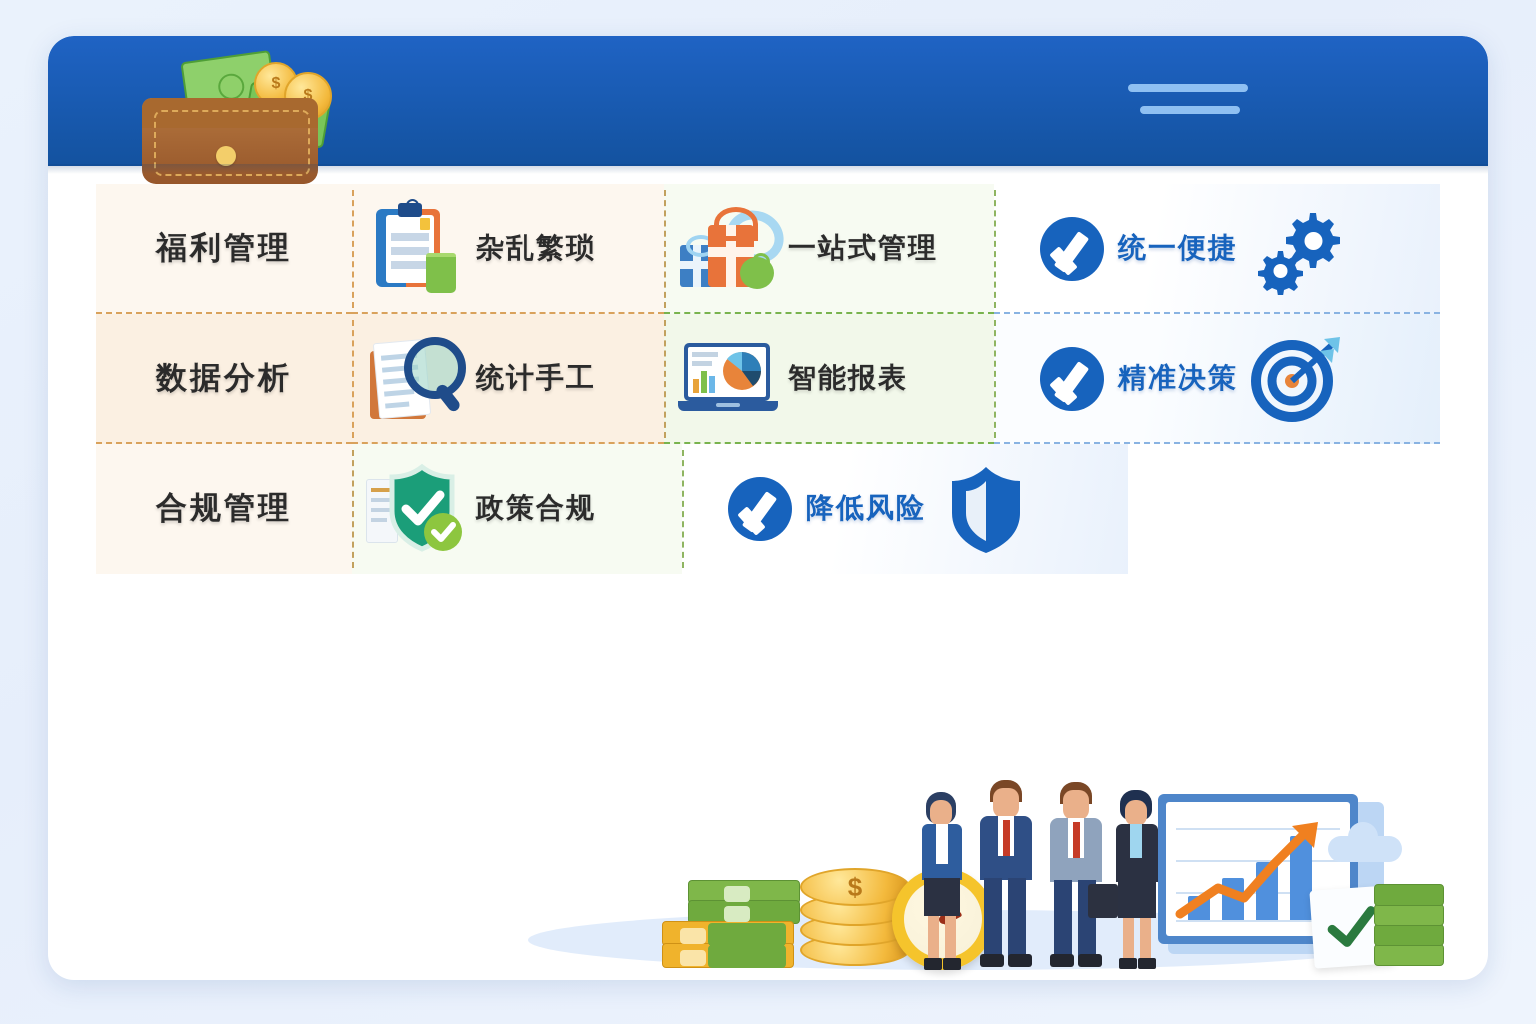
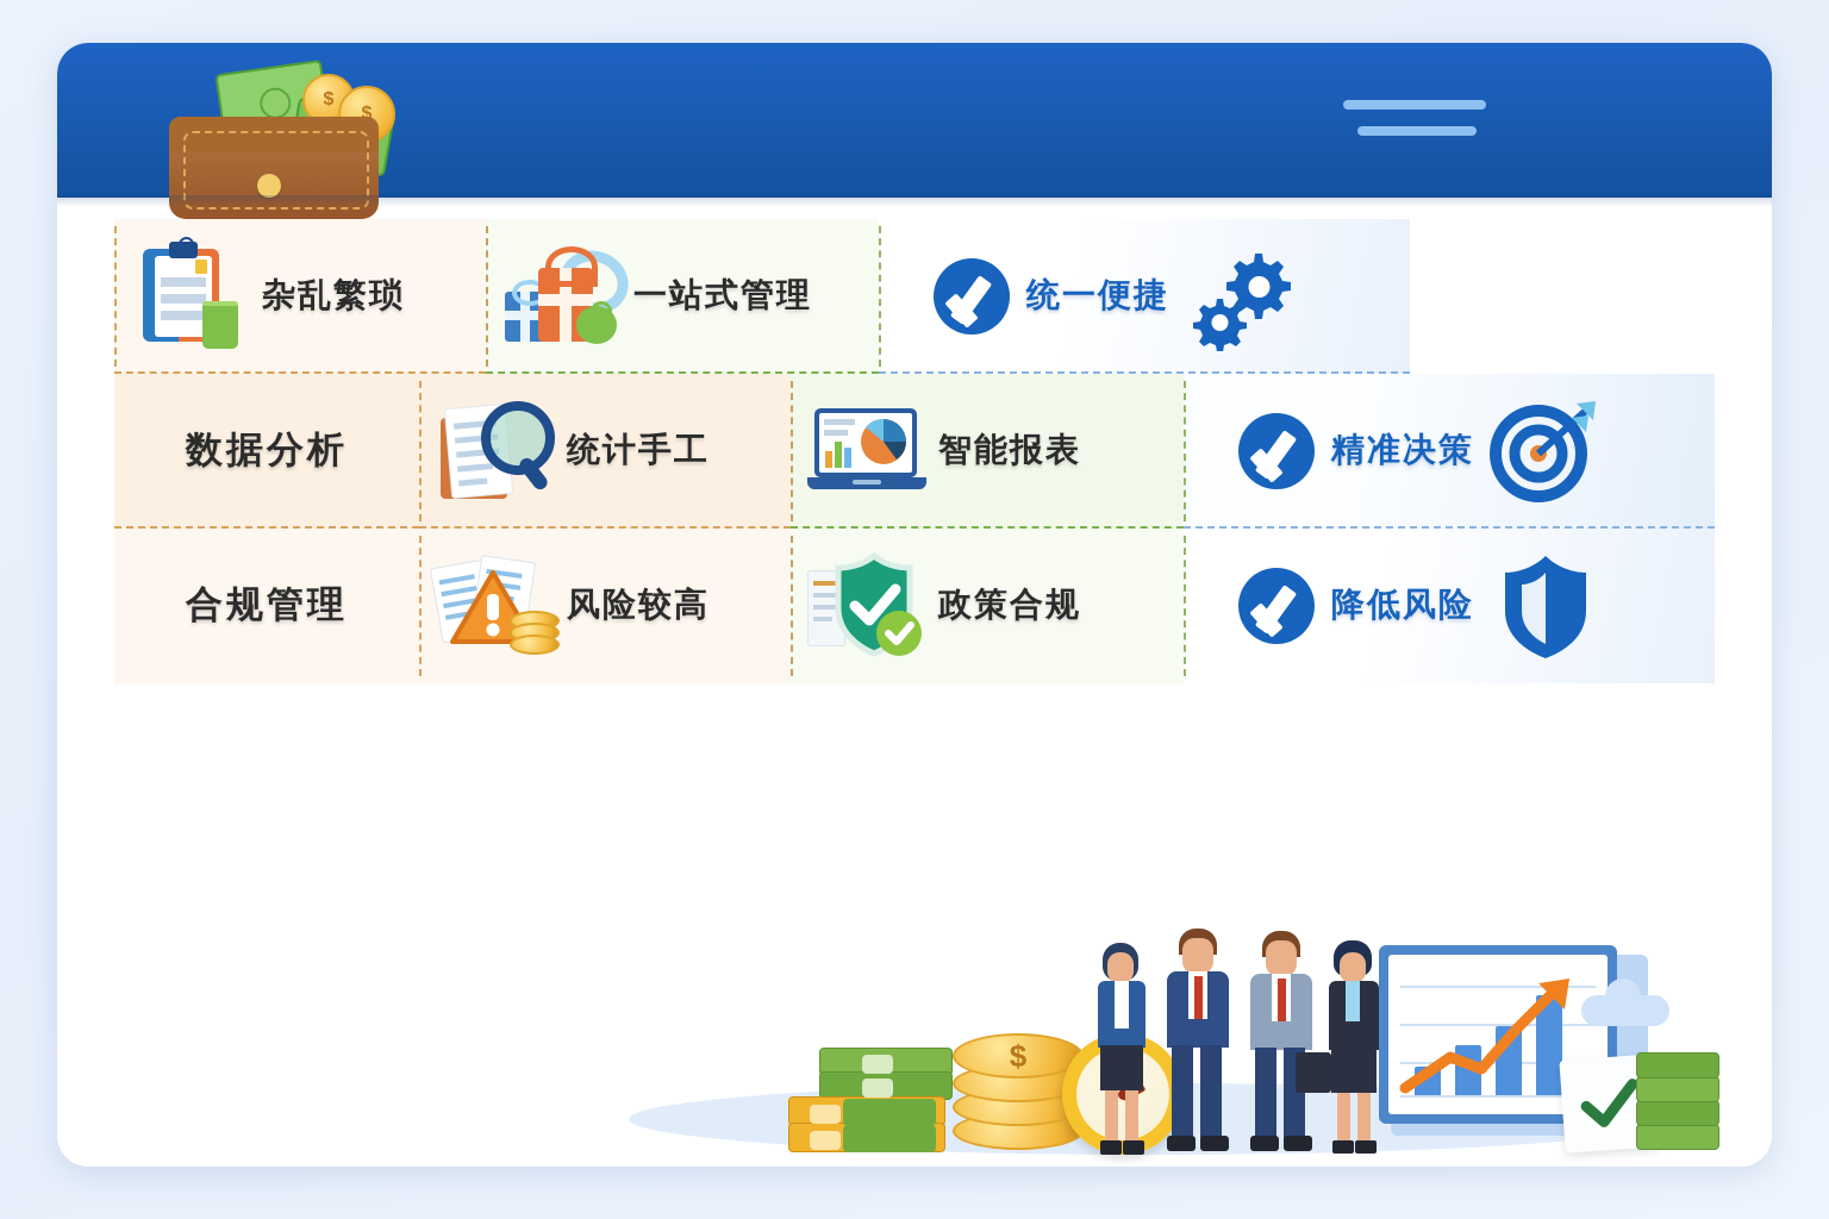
  $
  $
- 福利管理
  杂乱繁琐
  一站式管理
  统一便捷
  数据分析
  统计手工
  智能报表
  精准决策
  合规管理
+ 风险较高
  政策合规
  降低风险
  $
